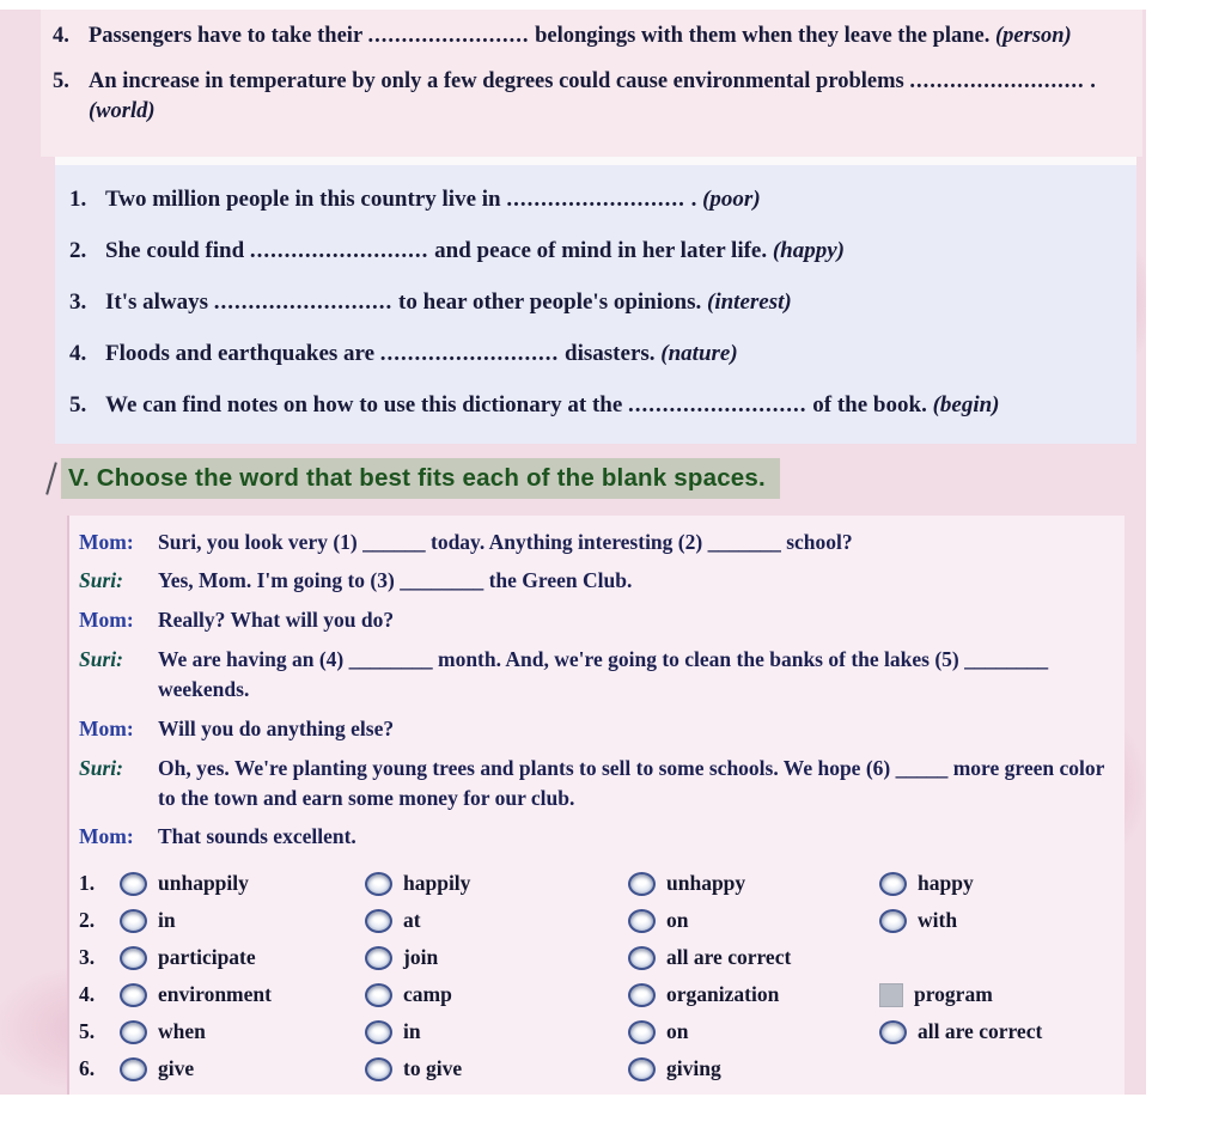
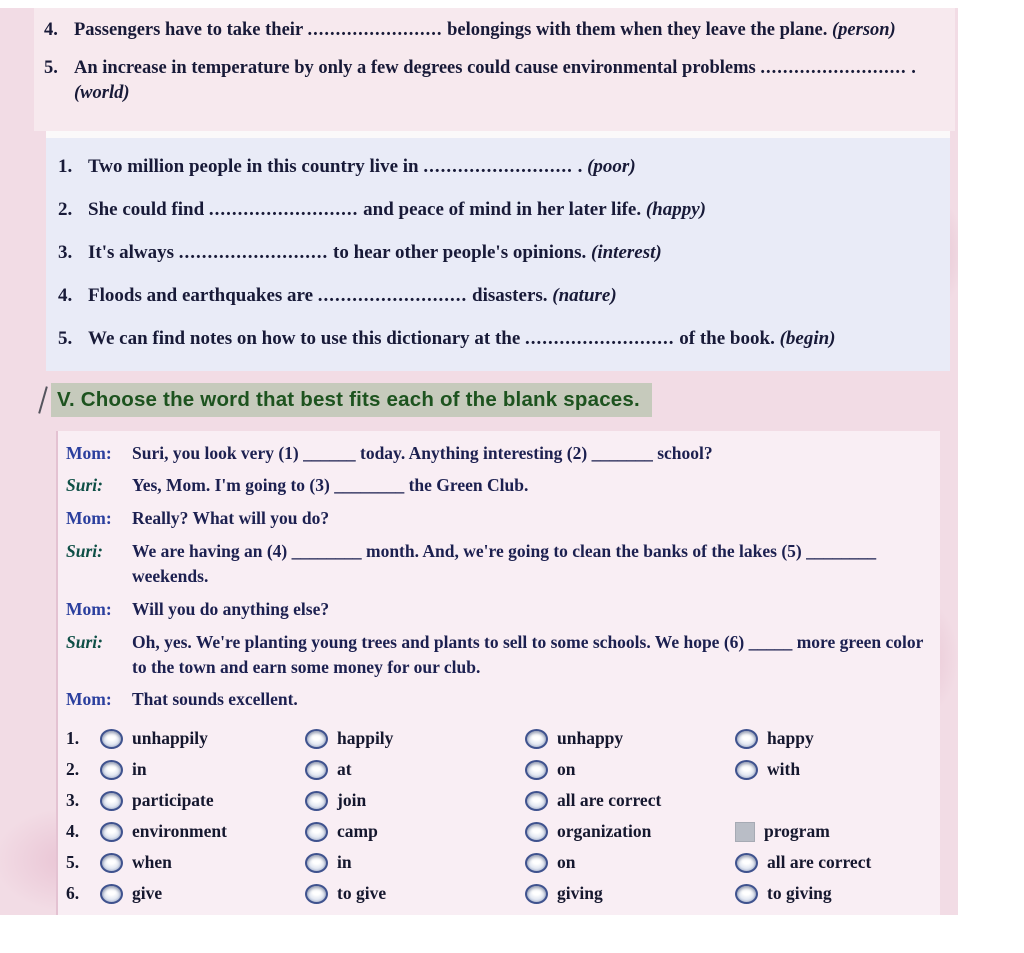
  4.
  Passengers have to take their ........................ belongings with them when they leave the plane. (person)
  5.
  An increase in temperature by only a few degrees could cause environmental problems .......................... . (world)
  1.
  Two million people in this country live in .......................... . (poor)
  2.
  She could find .......................... and peace of mind in her later life. (happy)
  3.
  It's always .......................... to hear other people's opinions. (interest)
  4.
  Floods and earthquakes are .......................... disasters. (nature)
  5.
  We can find notes on how to use this dictionary at the .......................... of the book. (begin)
  V. Choose the word that best fits each of the blank spaces.
  Mom:
  Suri, you look very (1) ______ today. Anything interesting (2) _______ school?
  Suri:
  Yes, Mom. I'm going to (3) ________ the Green Club.
  Mom:
  Really? What will you do?
  Suri:
  We are having an (4) ________ month. And, we're going to clean the banks of the lakes (5) ________ weekends.
  Mom:
  Will you do anything else?
  Suri:
  Oh, yes. We're planting young trees and plants to sell to some schools. We hope (6) _____ more green color to the town and earn some money for our club.
  Mom:
  That sounds excellent.
  1.
  unhappily
  happily
  unhappy
  happy
  2.
  in
  at
  on
  with
  3.
  participate
  join
  all are correct
  4.
  environment
  camp
  organization
  program
  5.
  when
  in
  on
  all are correct
  6.
  give
  to give
  giving
+ to giving
